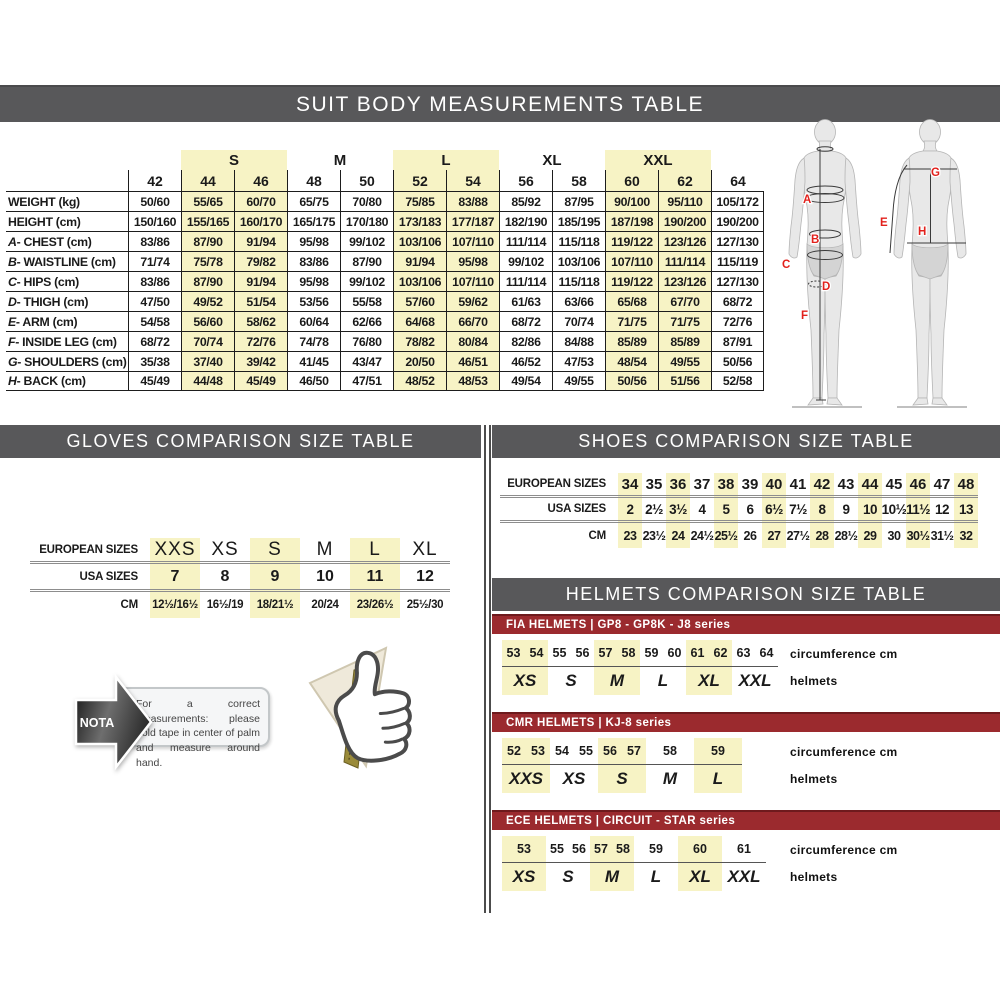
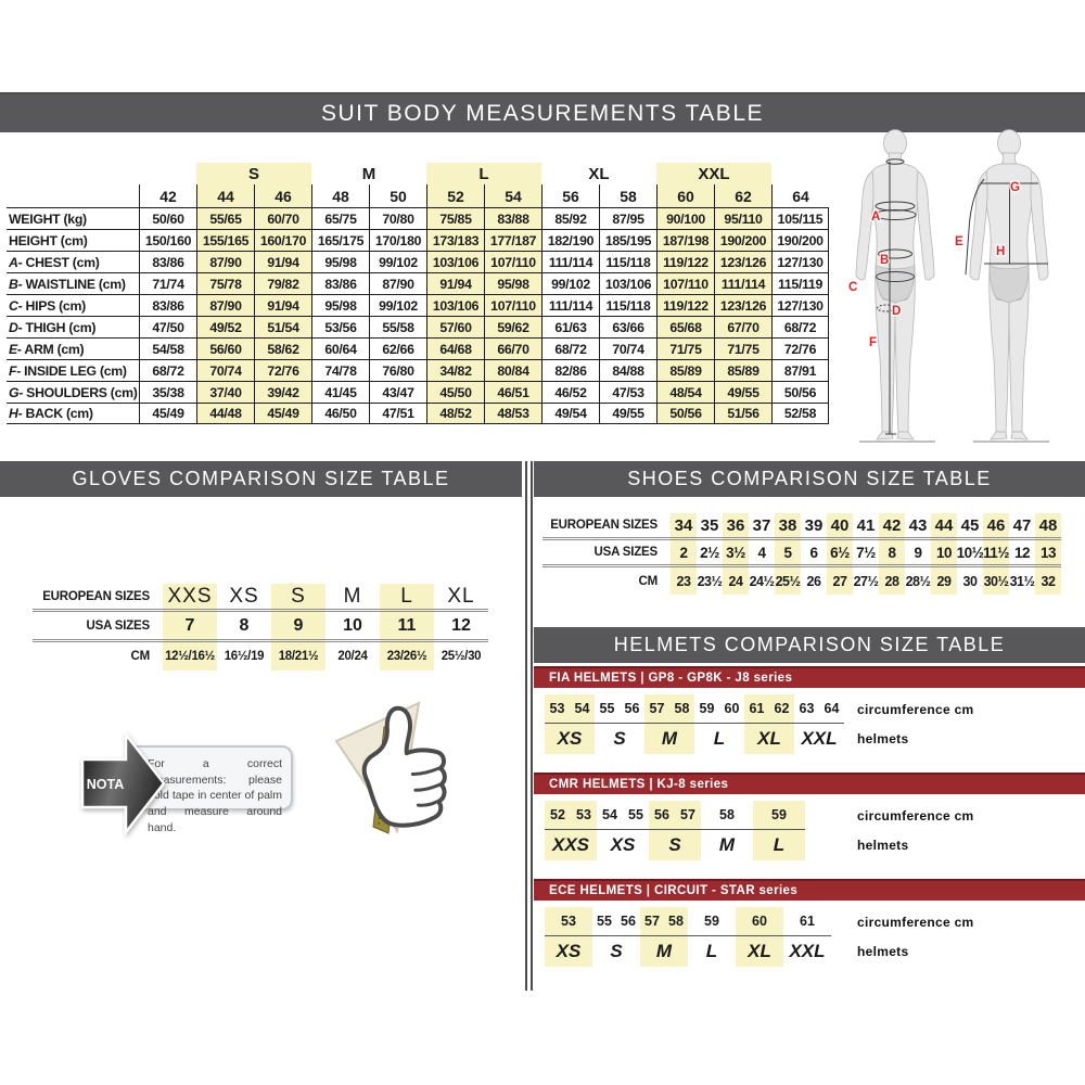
  SUIT BODY MEASUREMENTS TABLE
  S
  M
  L
  XL
  XXL
  42
  44
  46
  48
  50
  52
  54
  56
  58
  60
  62
  64
  WEIGHT (kg)
  50/60
  55/65
  60/70
  65/75
  70/80
  75/85
  83/88
  85/92
  87/95
  90/100
  95/110
- 105/172
+ 105/115
  HEIGHT (cm)
  150/160
  155/165
  160/170
  165/175
  170/180
  173/183
  177/187
  182/190
  185/195
  187/198
  190/200
  190/200
  A
  - CHEST (cm)
  83/86
  87/90
  91/94
  95/98
  99/102
  103/106
  107/110
  111/114
  115/118
  119/122
  123/126
  127/130
  B
  - WAISTLINE (cm)
  71/74
  75/78
  79/82
  83/86
  87/90
  91/94
  95/98
  99/102
  103/106
  107/110
  111/114
  115/119
  C
  - HIPS (cm)
  83/86
  87/90
  91/94
  95/98
  99/102
  103/106
  107/110
  111/114
  115/118
  119/122
  123/126
  127/130
  D
  - THIGH (cm)
  47/50
  49/52
  51/54
  53/56
  55/58
  57/60
  59/62
  61/63
  63/66
  65/68
  67/70
  68/72
  E
  - ARM (cm)
  54/58
  56/60
  58/62
  60/64
  62/66
  64/68
  66/70
  68/72
  70/74
  71/75
  71/75
  72/76
  F
  - INSIDE LEG (cm)
  68/72
  70/74
  72/76
  74/78
  76/80
- 78/82
+ 34/82
  80/84
  82/86
  84/88
  85/89
  85/89
  87/91
  G
  - SHOULDERS (cm)
  35/38
  37/40
  39/42
  41/45
  43/47
- 20/50
+ 45/50
  46/51
  46/52
  47/53
  48/54
  49/55
  50/56
  H
  - BACK (cm)
  45/49
  44/48
  45/49
  46/50
  47/51
  48/52
  48/53
  49/54
  49/55
  50/56
  51/56
  52/58
  A
  B
  C
  D
  E
  F
  G
  H
  GLOVES COMPARISON SIZE TABLE
  SHOES COMPARISON SIZE TABLE
  EUROPEAN SIZES
  34
  35
  36
  37
  38
  39
  40
  41
  42
  43
  44
  45
  46
  47
  48
  USA SIZES
  2
  2½
  3½
  4
  5
  6
  6½
  7½
  8
  9
  10
  10½
  11½
  12
  13
  CM
  23
  23½
  24
  24½
  25½
  26
  27
  27½
  28
  28½
  29
  30
  30½
  31½
  32
  EUROPEAN SIZES
  XXS
  XS
  S
  M
  L
  XL
  USA SIZES
  7
  8
  9
  10
  11
  12
  CM
  12½/16½
  16½/19
  18/21½
  20/24
  23/26½
  25½/30
  For a correct asurements: please old tape in center of palm and measure around hand.
  NOTA
  HELMETS COMPARISON SIZE TABLE
  FIA HELMETS | GP8 - GP8K - J8 series
  53
  54
  XS
  55
  56
  S
  57
  58
  M
  59
  60
  L
  61
  62
  XL
  63
  64
  XXL
  circumference cm
  helmets
  CMR HELMETS | KJ-8 series
  52
  53
  XXS
  54
  55
  XS
  56
  57
  S
  58
  M
  59
  L
  circumference cm
  helmets
  ECE HELMETS | CIRCUIT - STAR series
  53
  XS
  55
  56
  S
  57
  58
  M
  59
  L
  60
  XL
  61
  XXL
  circumference cm
  helmets
